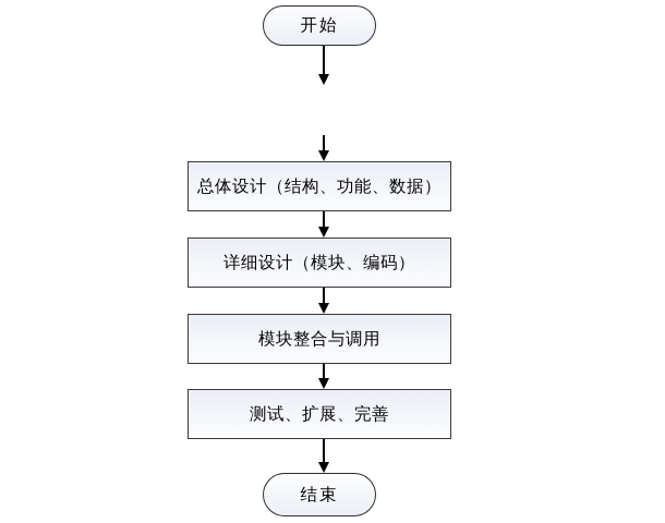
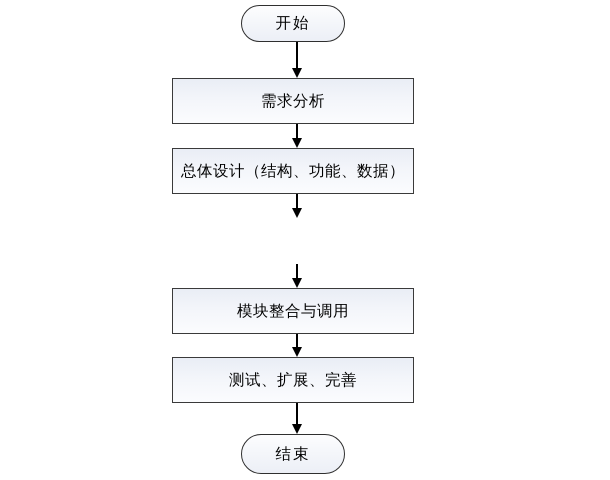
  开始
+ 需求分析
  总体设计（结构、功能、数据）
- 详细设计（模块、编码）
  模块整合与调用
  测试、扩展、完善
  结束
